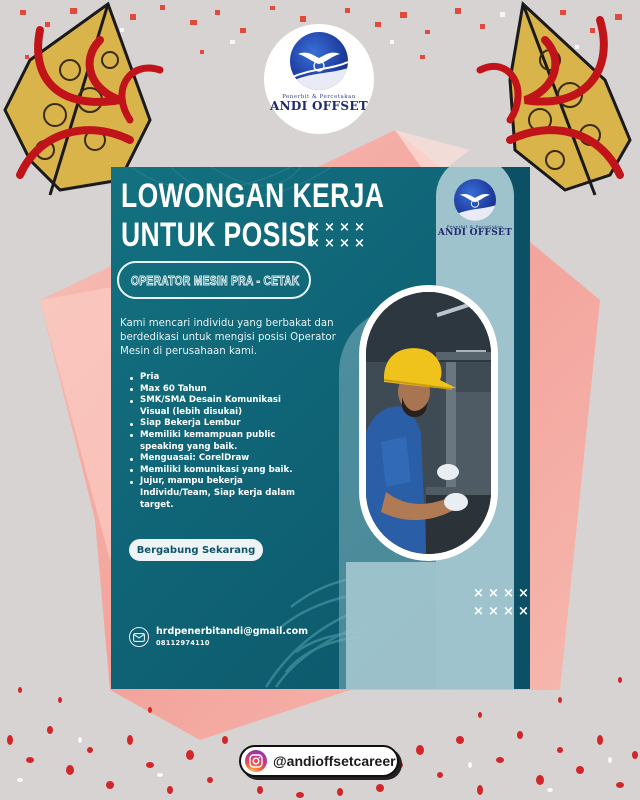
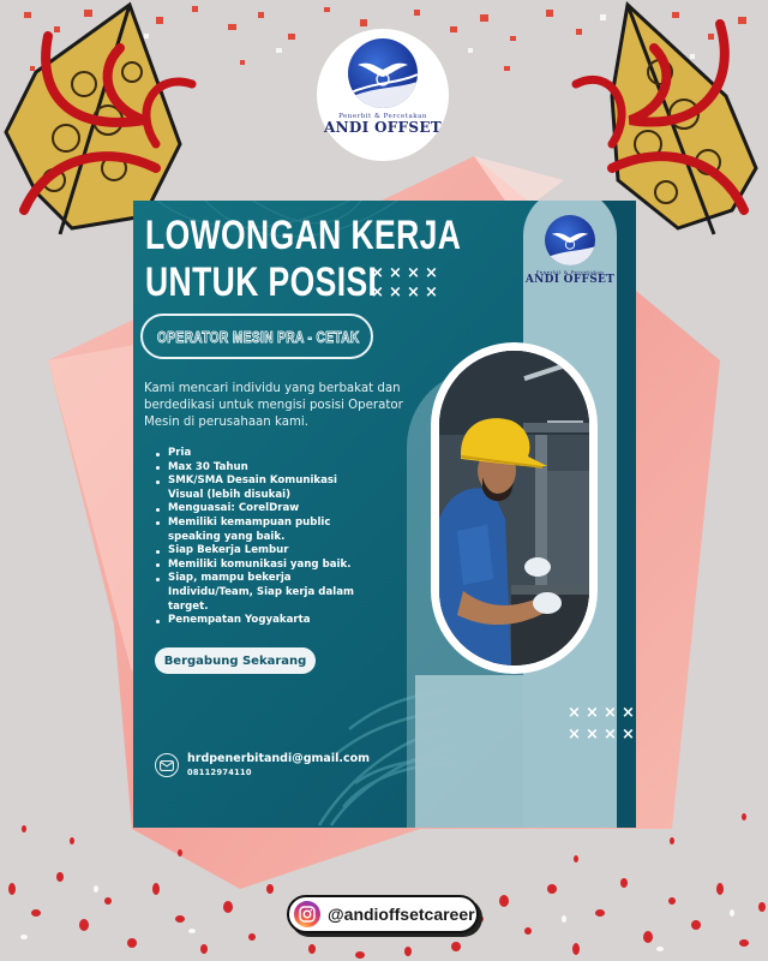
  ANDI OFFSET
  ANDI OFFSET
  LOWONGAN KERJA
  UNTUK POSISI
  ×
  ×
  ×
  ×
  ×
  ×
  ×
  ×
  OPERATOR MESIN PRA - CETAK
  Kami mencari individu yang berbakat dan berdedikasi untuk mengisi posisi Operator Mesin di perusahaan kami.
  Pria
- Max 60 Tahun
+ Max 30 Tahun
  SMK/SMA Desain Komunikasi Visual (lebih disukai)
- Siap Bekerja Lembur
+ Menguasai: CorelDraw
  Memiliki kemampuan public speaking yang baik.
- Menguasai: CorelDraw
+ Siap Bekerja Lembur
  Memiliki komunikasi yang baik.
- Jujur, mampu bekerja Individu/Team, Siap kerja dalam target.
+ Siap, mampu bekerja Individu/Team, Siap kerja dalam target.
+ Penempatan Yogyakarta
  Bergabung Sekarang
  hrdpenerbitandi@gmail.com
  08112974110
  ×
  ×
  ×
  ×
  ×
  ×
  ×
  ×
  @andioffsetcareer
